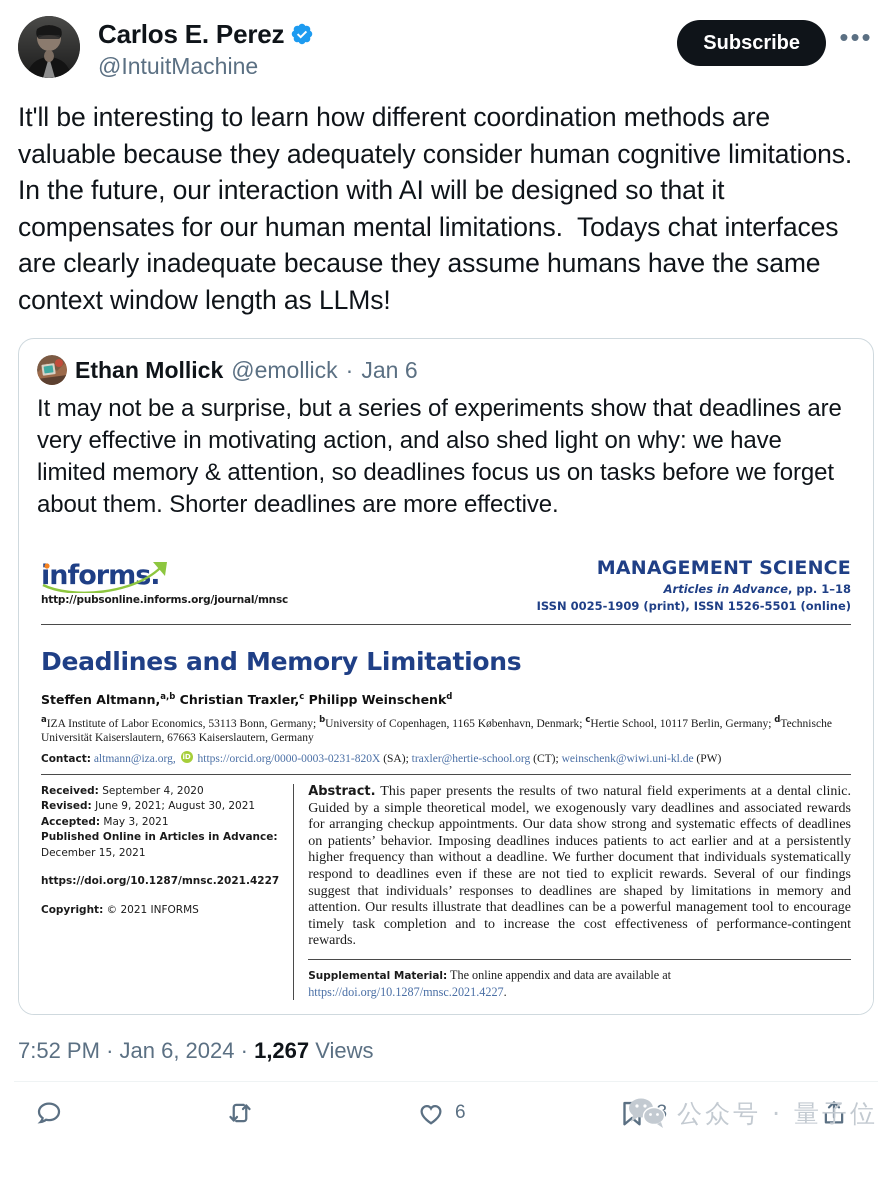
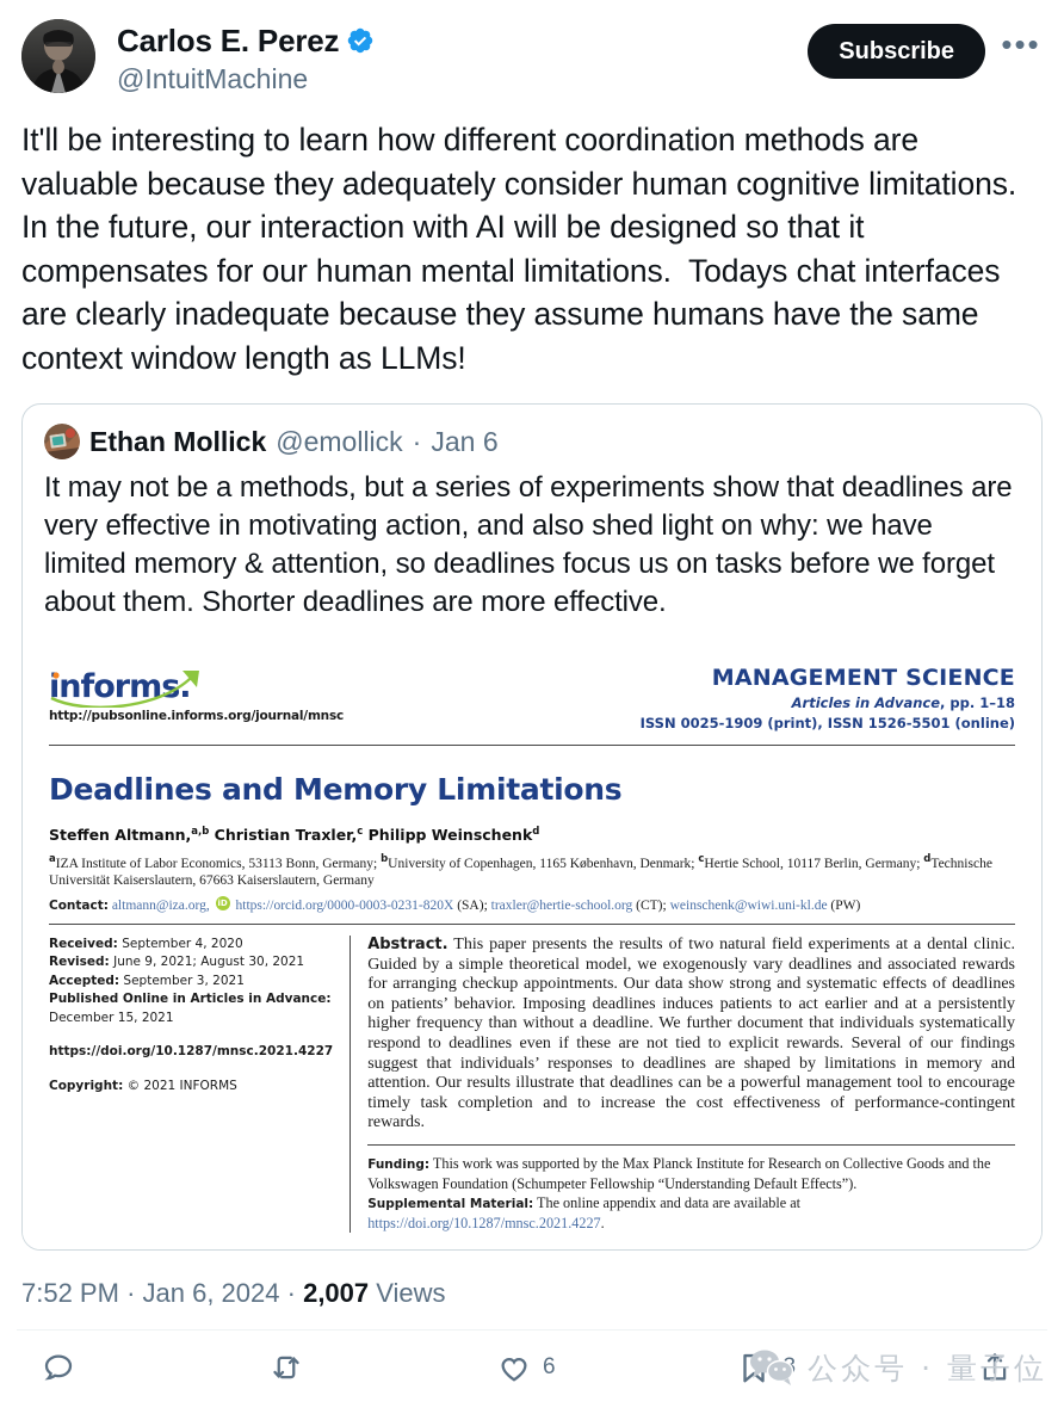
  Carlos E. Perez
  @IntuitMachine
  Subscribe
  •••
  It'll be interesting to learn how different coordination methods are valuable because they adequately consider human cognitive limitations. In the future, our interaction with AI will be designed so that it compensates for our human mental limitations. Todays chat interfaces are clearly inadequate because they assume humans have the same context window length as LLMs!
  Ethan Mollick
  @emollick
  ·
  Jan 6
- It may not be a surprise, but a series of experiments show that deadlines are very effective in motivating action, and also shed light on why: we have limited memory & attention, so deadlines focus us on tasks before we forget about them. Shorter deadlines are more effective.
+ It may not be a methods, but a series of experiments show that deadlines are very effective in motivating action, and also shed light on why: we have limited memory & attention, so deadlines focus us on tasks before we forget about them. Shorter deadlines are more effective.
  informs.
  http://pubsonline.informs.org/journal/mnsc
  MANAGEMENT SCIENCE
  Articles in Advance, pp. 1–18
  ISSN 0025-1909 (print), ISSN 1526-5501 (online)
  Deadlines and Memory Limitations
  Steffen Altmann,a,b Christian Traxler,c Philipp Weinschenkd
  aIZA Institute of Labor Economics, 53113 Bonn, Germany; bUniversity of Copenhagen, 1165 København, Denmark; cHertie School, 10117 Berlin, Germany; dTechnische Universität Kaiserslautern, 67663 Kaiserslautern, Germany
  Contact: altmann@iza.org, https://orcid.org/0000-0003-0231-820X (SA); traxler@hertie-school.org (CT); weinschenk@wiwi.uni-kl.de (PW)
  Received: September 4, 2020
  Revised: June 9, 2021; August 30, 2021
- Accepted: May 3, 2021
+ Accepted: September 3, 2021
  Published Online in Articles in Advance:
  December 15, 2021
  https://doi.org/10.1287/mnsc.2021.4227
  Copyright: © 2021 INFORMS
  Abstract. This paper presents the results of two natural field experiments at a dental clinic. Guided by a simple theoretical model, we exogenously vary deadlines and associated rewards for arranging checkup appointments. Our data show strong and systematic effects of deadlines on patients’ behavior. Imposing deadlines induces patients to act earlier and at a persistently higher frequency than without a deadline. We further document that individuals systematically respond to deadlines even if these are not tied to explicit rewards. Several of our findings suggest that individuals’ responses to deadlines are shaped by limitations in memory and attention. Our results illustrate that deadlines can be a powerful management tool to encourage timely task completion and to increase the cost effectiveness of performance-contingent rewards.
+ Funding: This work was supported by the Max Planck Institute for Research on Collective Goods and the Volkswagen Foundation (Schumpeter Fellowship “Understanding Default Effects”).
  Supplemental Material: The online appendix and data are available at https://doi.org/10.1287/mnsc.2021.4227.
- 7:52 PM · Jan 6, 2024 · 1,267 Views
+ 7:52 PM · Jan 6, 2024 · 2,007 Views
  6
  公众号 · 量子位
